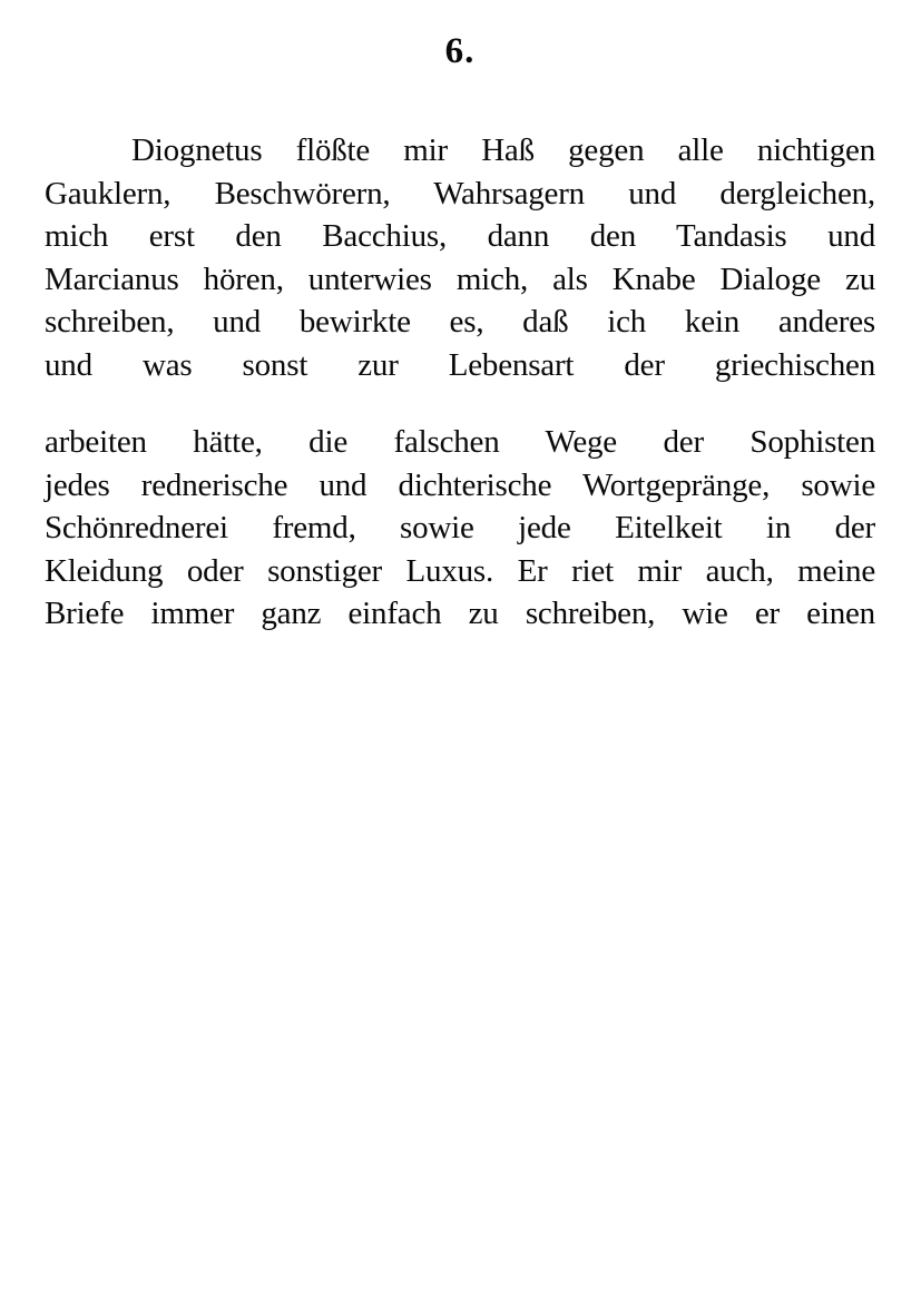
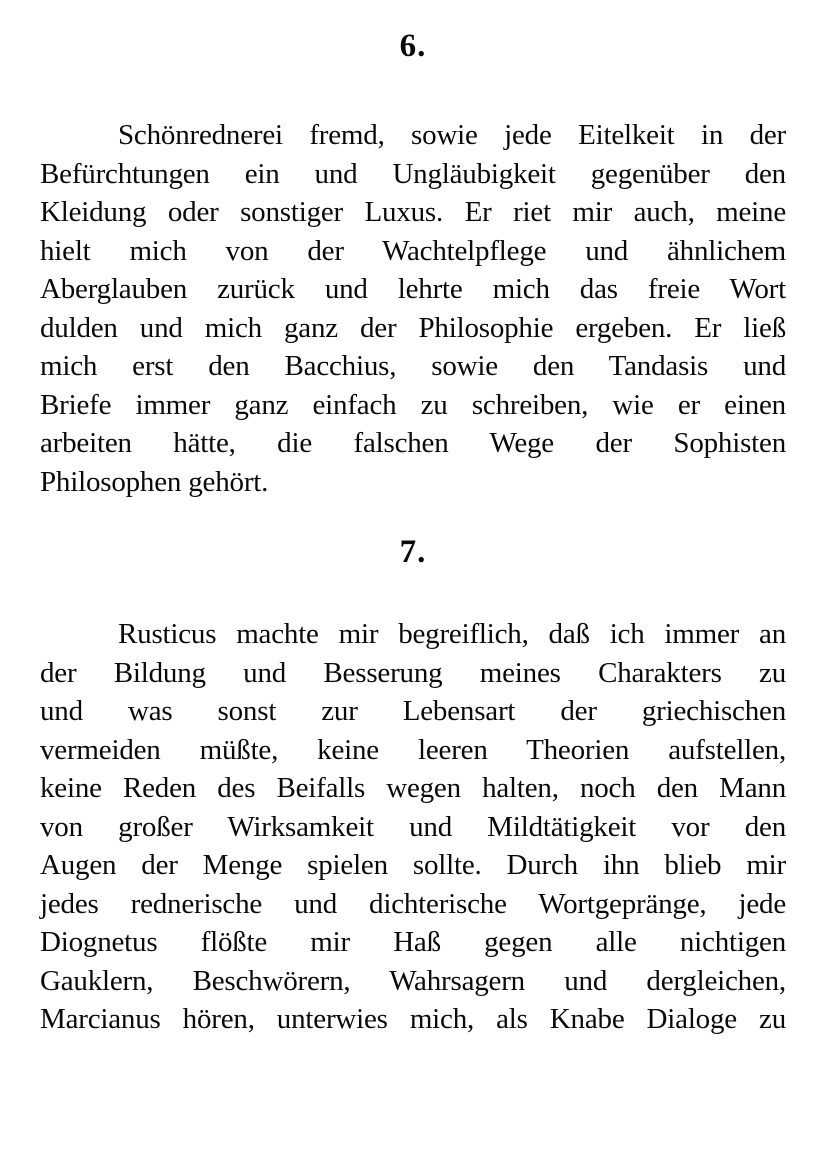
  6.
- Diognetus flößte mir Haß gegen alle nichtigen
+ Schönrednerei fremd, sowie jede Eitelkeit in der
+ Befürchtungen ein und Ungläubigkeit gegenüber den
- Gauklern, Beschwörern, Wahrsagern und dergleichen,
+ Kleidung oder sonstiger Luxus. Er riet mir auch, meine
+ hielt mich von der Wachtelpflege und ähnlichem
+ Aberglauben zurück und lehrte mich das freie Wort
+ dulden und mich ganz der Philosophie ergeben. Er ließ
- mich erst den Bacchius, dann den Tandasis und
+ mich erst den Bacchius, sowie den Tandasis und
- Marcianus hören, unterwies mich, als Knabe Dialoge zu
+ Briefe immer ganz einfach zu schreiben, wie er einen
- schreiben, und bewirkte es, daß ich kein anderes
- und was sonst zur Lebensart der griechischen
+ arbeiten hätte, die falschen Wege der Sophisten
+ Philosophen gehört.
+ 7.
+ Rusticus machte mir begreiflich, daß ich immer an
+ der Bildung und Besserung meines Charakters zu
- arbeiten hätte, die falschen Wege der Sophisten
+ und was sonst zur Lebensart der griechischen
+ vermeiden müßte, keine leeren Theorien aufstellen,
+ keine Reden des Beifalls wegen halten, noch den Mann
+ von großer Wirksamkeit und Mildtätigkeit vor den
+ Augen der Menge spielen sollte. Durch ihn blieb mir
- jedes rednerische und dichterische Wortgepränge, sowie
+ jedes rednerische und dichterische Wortgepränge, jede
- Schönrednerei fremd, sowie jede Eitelkeit in der
+ Diognetus flößte mir Haß gegen alle nichtigen
- Kleidung oder sonstiger Luxus. Er riet mir auch, meine
+ Gauklern, Beschwörern, Wahrsagern und dergleichen,
- Briefe immer ganz einfach zu schreiben, wie er einen
+ Marcianus hören, unterwies mich, als Knabe Dialoge zu
